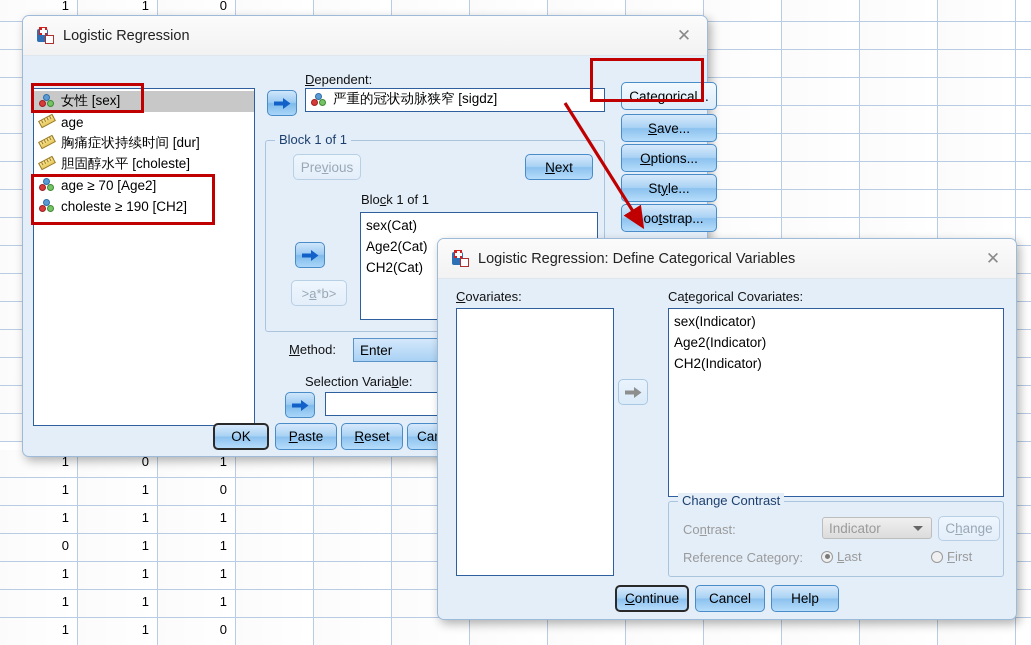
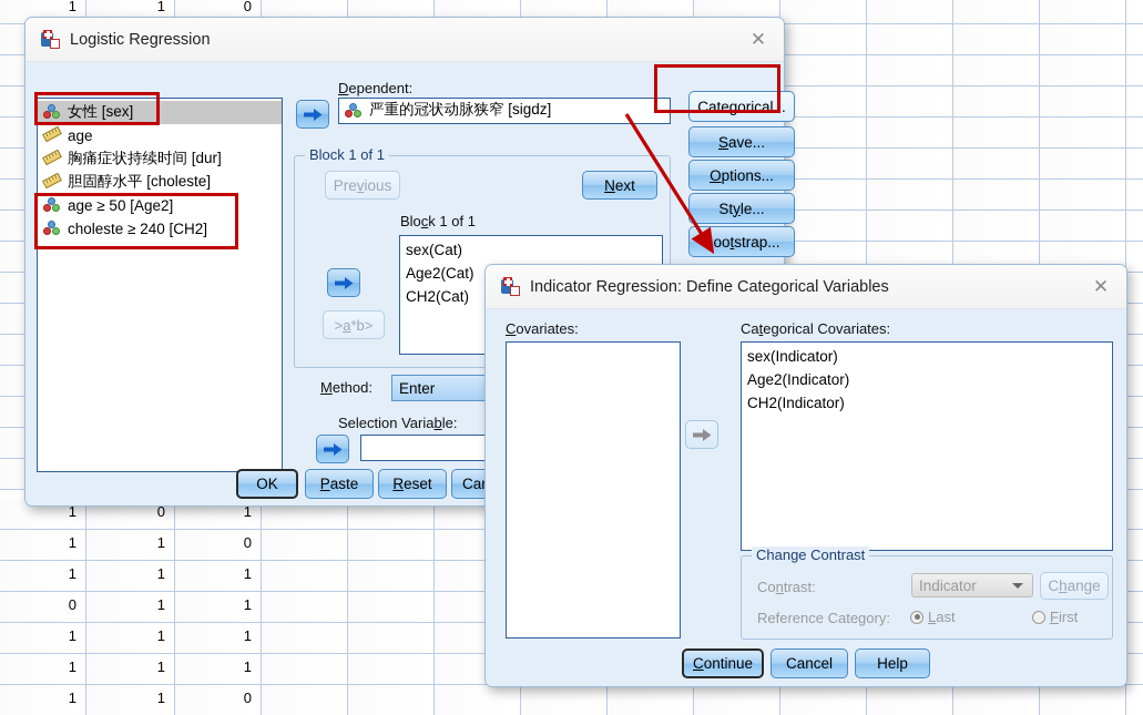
  1
  1
  0
  1
  0
  1
  1
  1
  0
  1
  1
  1
  0
  1
  1
  1
  1
  1
  1
  1
  1
  1
  1
  0
  Logistic Regression
  ✕
  女性 [sex]
  age
  胸痛症状持续时间 [dur]
  胆固醇水平 [choleste]
- age ≥ 70 [Age2]
+ age ≥ 50 [Age2]
- choleste ≥ 190 [CH2]
+ choleste ≥ 240 [CH2]
  Dependent:
  严重的冠状动脉狭窄 [sigdz]
  Block 1 of 1
  Previous
  Next
  Block 1 of 1
  sex(Cat)
  Age2(Cat)
  CH2(Cat)
  >a*b>
  Method:
  Enter
  Selection Variable:
  Categorical...
  Save...
  Options...
  Style...
  Bootstrap...
  OK
  Paste
  Reset
- Logistic Regression: Define Categorical Variables
+ Indicator Regression: Define Categorical Variables
  ✕
  Covariates:
  Categorical Covariates:
  sex(Indicator)
  Age2(Indicator)
  CH2(Indicator)
  Change Contrast
  Contrast:
  Indicator
  Change
  Reference Category:
  Last
  First
  Continue
  Cancel
  Help
